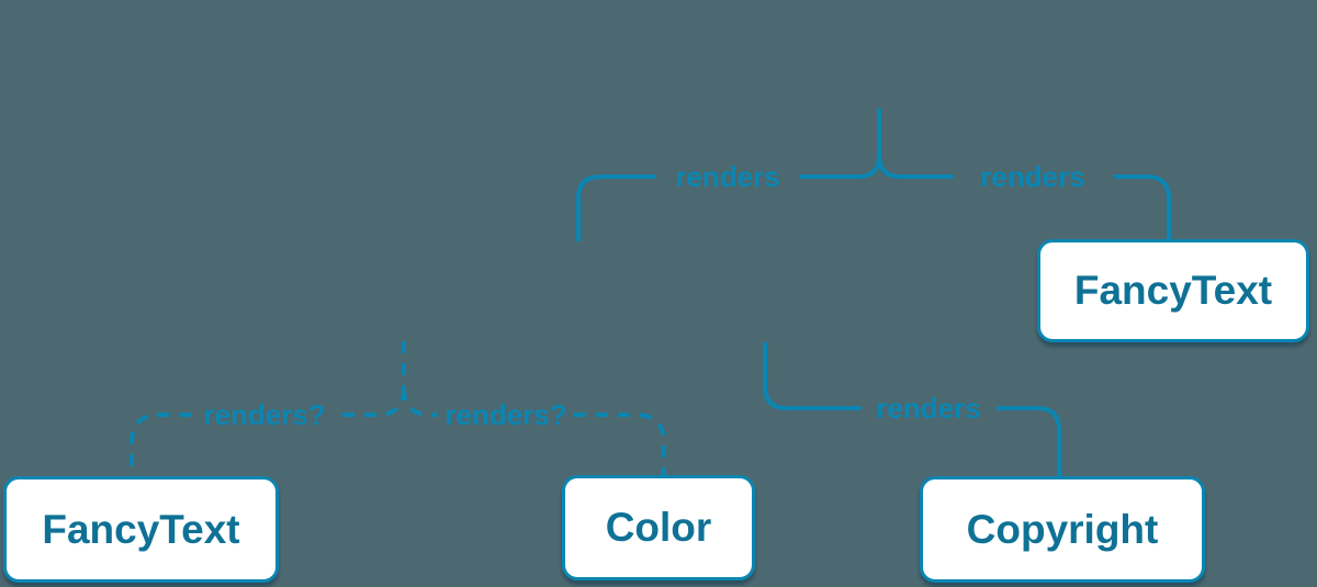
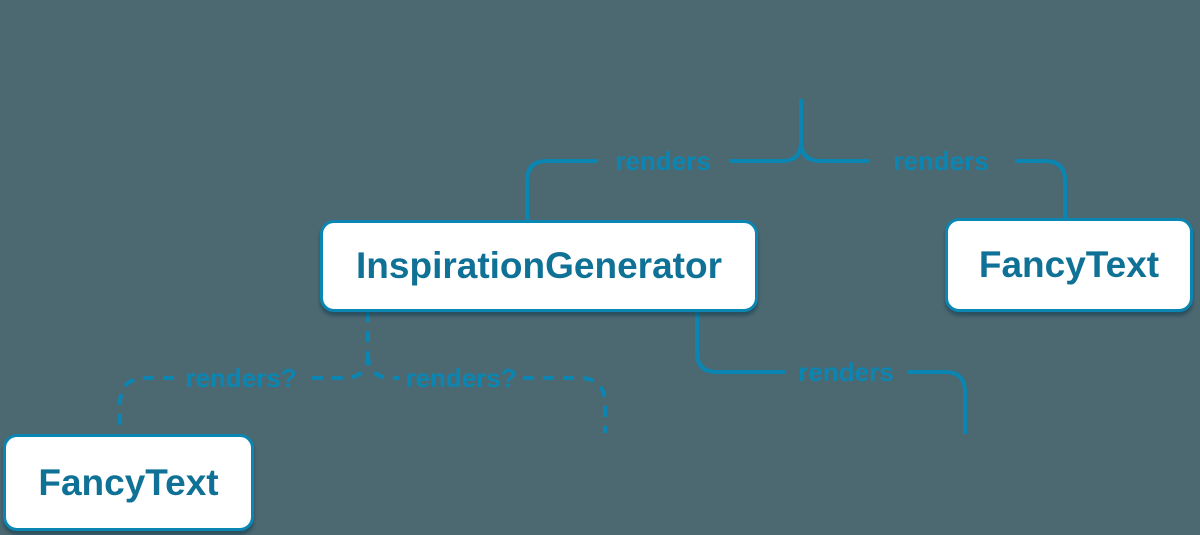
  renders
  renders
  renders?
  renders?
  renders
+ InspirationGenerator
  FancyText
  FancyText
- Color
- Copyright
